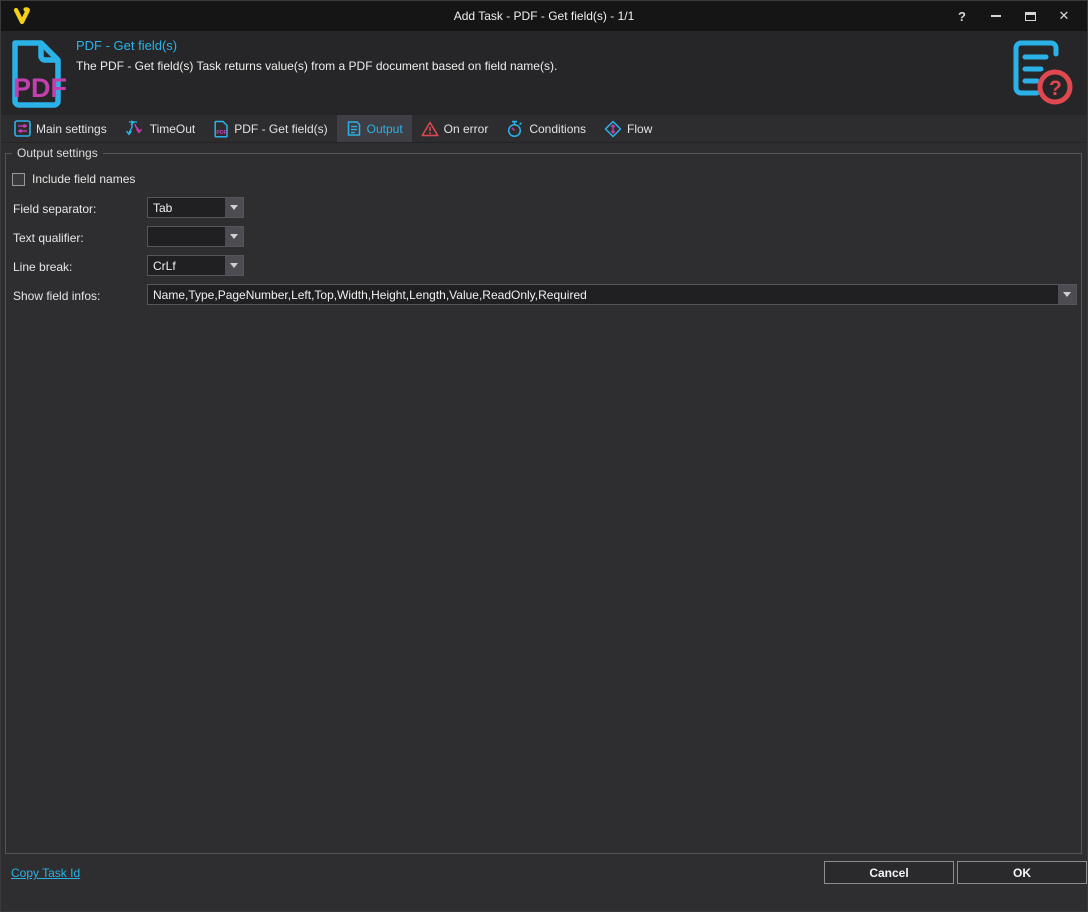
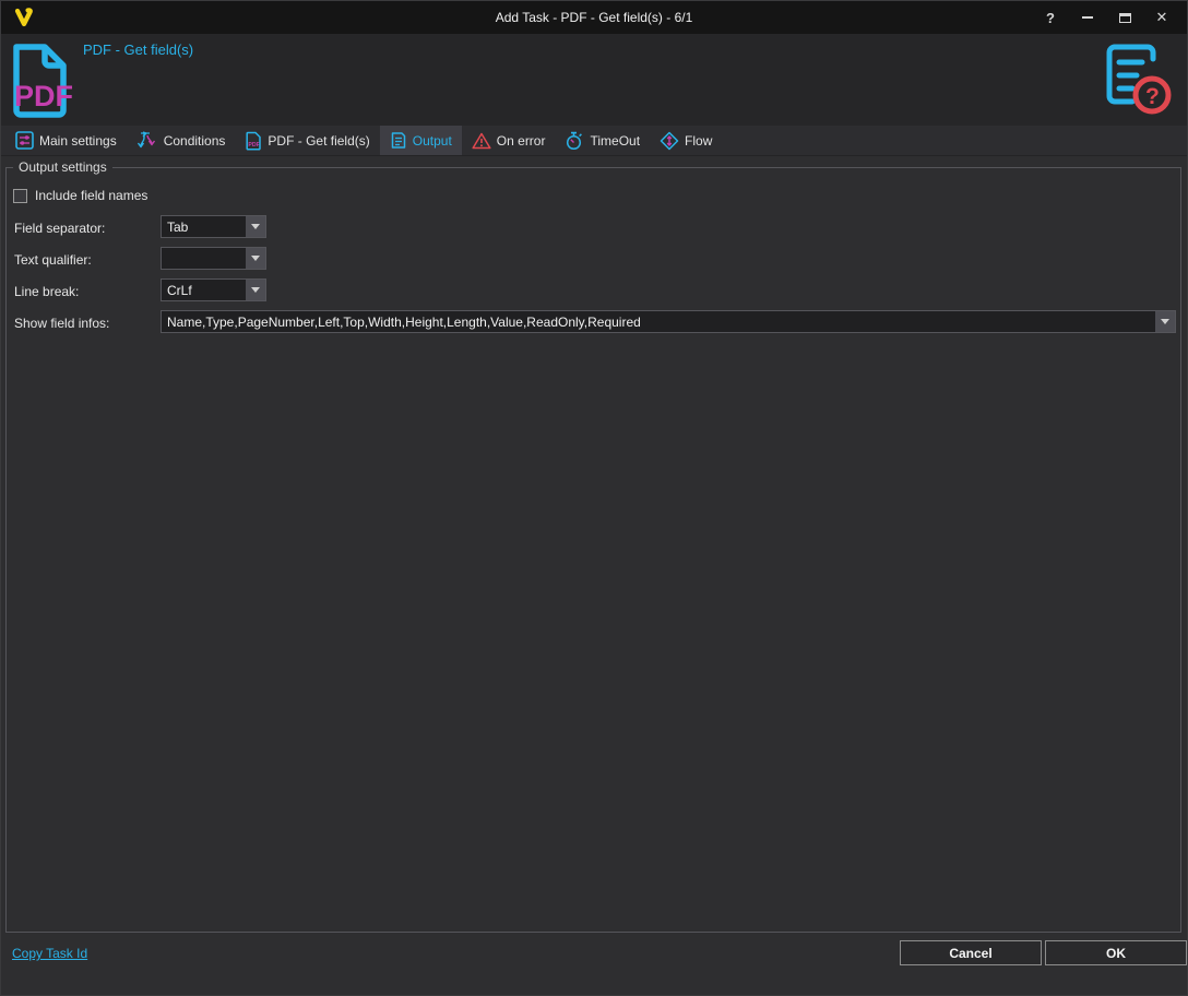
- Add Task - PDF - Get field(s) - 1/1
+ Add Task - PDF - Get field(s) - 6/1
  ?
  ✕
  PDF
  PDF - Get field(s)
- The PDF - Get field(s) Task returns value(s) from a PDF document based on field name(s).
  ?
  Main settings
- TimeOut
+ Conditions
  PDF - Get field(s)
  Output
  On error
- Conditions
+ TimeOut
  Flow
  Output settings
  Include field names
  Field separator:
  Tab
  Text qualifier:
  Line break:
  CrLf
  Show field infos:
  Name,Type,PageNumber,Left,Top,Width,Height,Length,Value,ReadOnly,Required
  Copy Task Id
  Cancel
  OK
